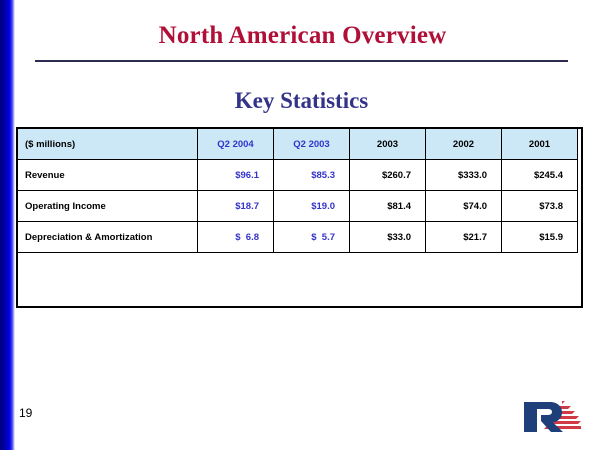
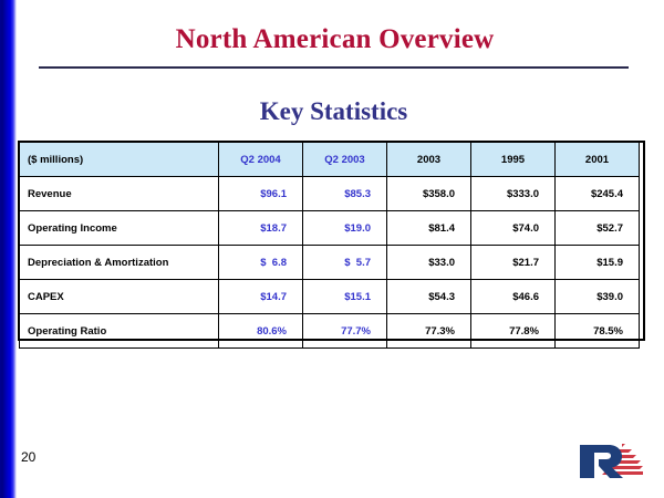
  North American Overview
  Key Statistics
- ($ millions)	Q2 2004	Q2 2003	2003	2002	2001
+ ($ millions)	Q2 2004	Q2 2003	2003	1995	2001
- Revenue	$96.1	$85.3	$260.7	$333.0	$245.4
+ Revenue	$96.1	$85.3	$358.0	$333.0	$245.4
- Operating Income	$18.7	$19.0	$81.4	$74.0	$73.8
+ Operating Income	$18.7	$19.0	$81.4	$74.0	$52.7
  Depreciation & Amortization	$ 6.8	$ 5.7	$33.0	$21.7	$15.9
+ CAPEX	$14.7	$15.1	$54.3	$46.6	$39.0
+ Operating Ratio	80.6%	77.7%	77.3%	77.8%	78.5%
- 19
+ 20
